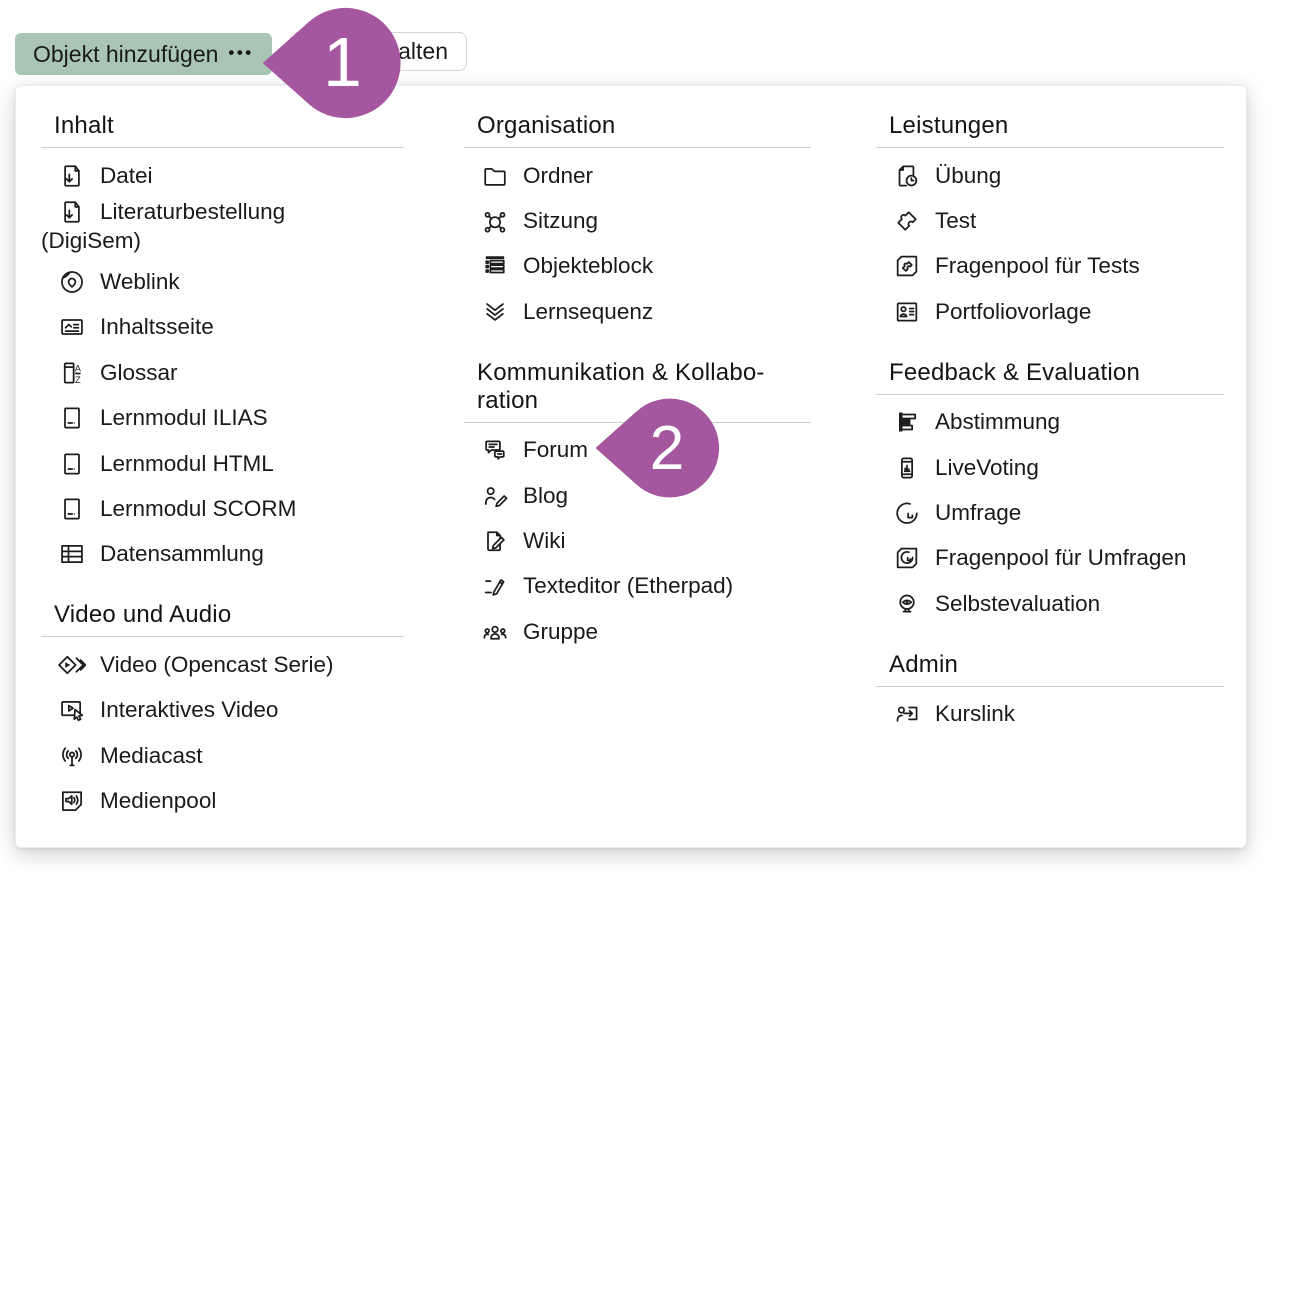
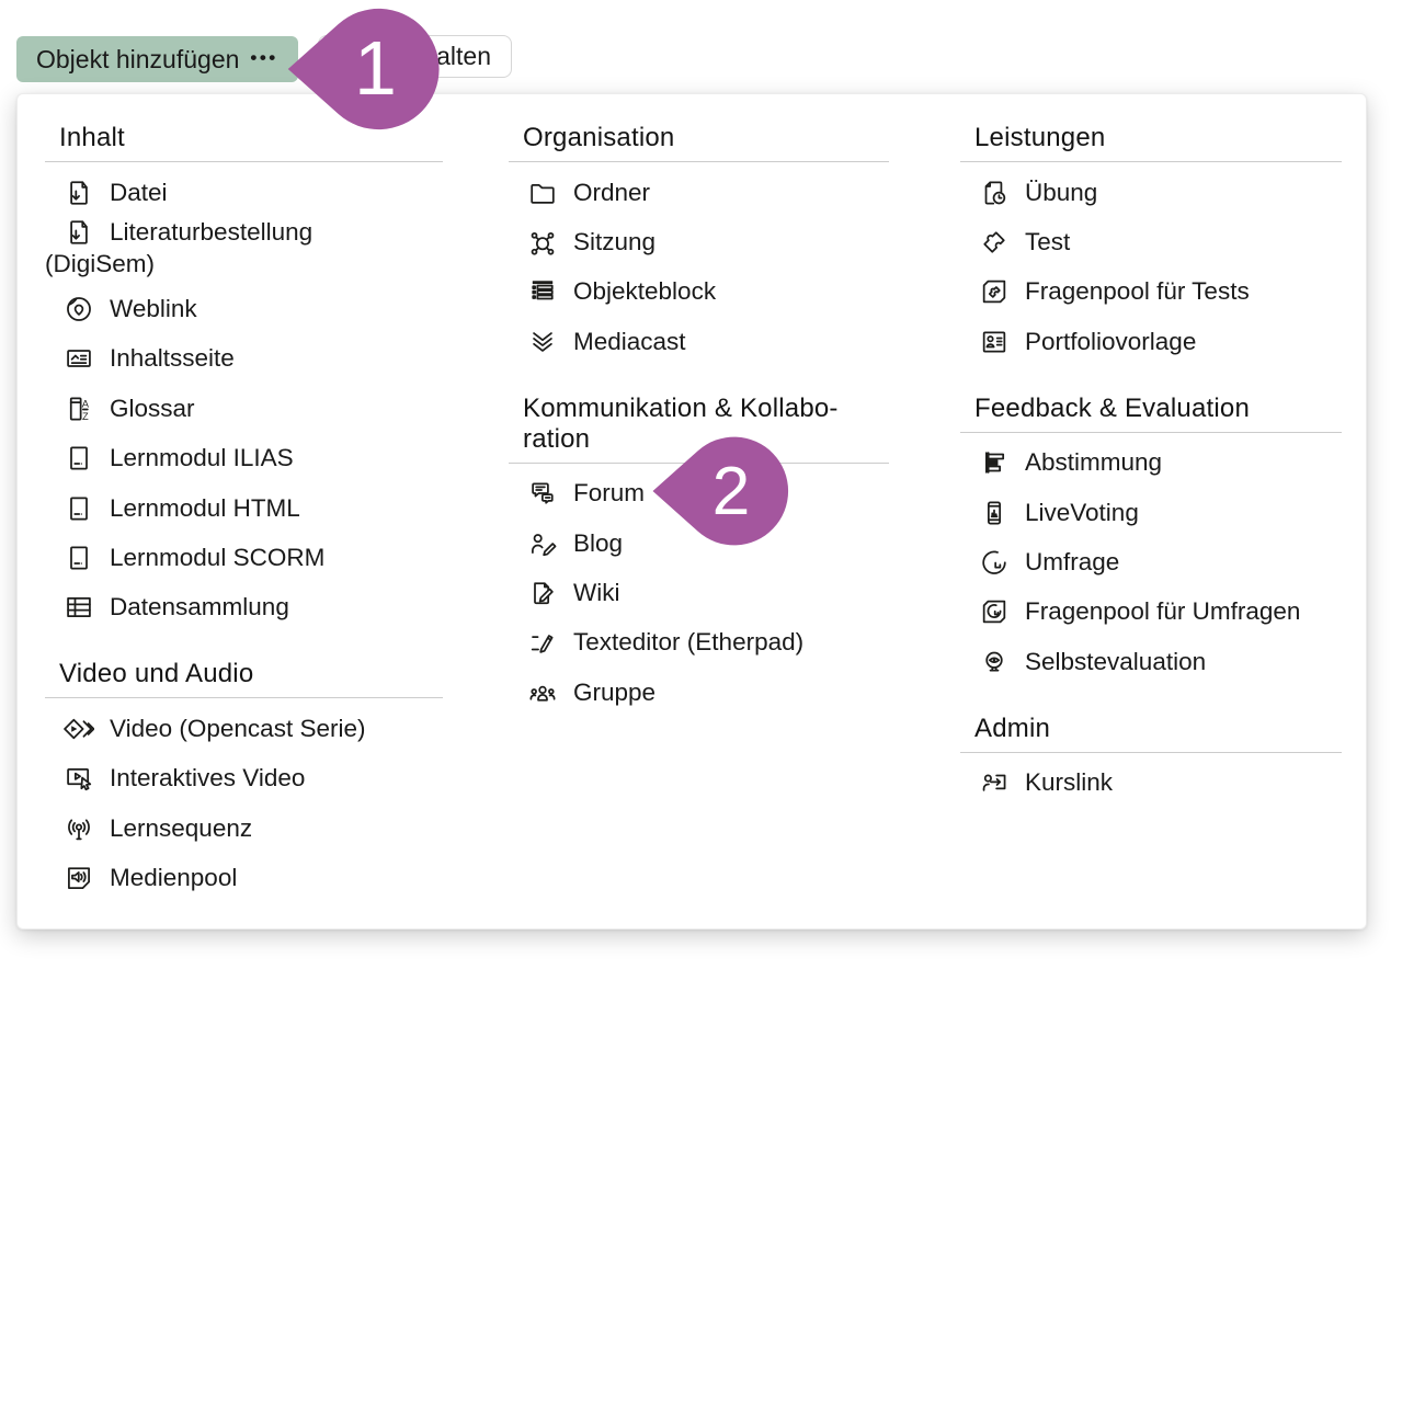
  Objekt hinzufügen
  •••
  alten
  Inhalt
  Datei
  Literaturbestellung
  (DigiSem)
  Weblink
  Inhaltsseite
  A
  Z
  Glossar
  Lernmodul ILIAS
  Lernmodul HTML
  Lernmodul SCORM
  Datensammlung
  Video und Audio
  Video (Opencast Serie)
  Interaktives Video
- Mediacast
+ Lernsequenz
  Medienpool
  Organisation
  Ordner
  Sitzung
  Objekteblock
- Lernsequenz
+ Mediacast
  Kommunikation & Kollabo-
  ration
  Forum
  Blog
  Wiki
  Texteditor (Etherpad)
  Gruppe
  Leistungen
  Übung
  Test
  Fragenpool für Tests
  Portfoliovorlage
  Feedback & Evaluation
  Abstimmung
  LiveVoting
  Umfrage
  Fragenpool für Umfragen
  Selbstevaluation
  Admin
  Kurslink
  1
  2
